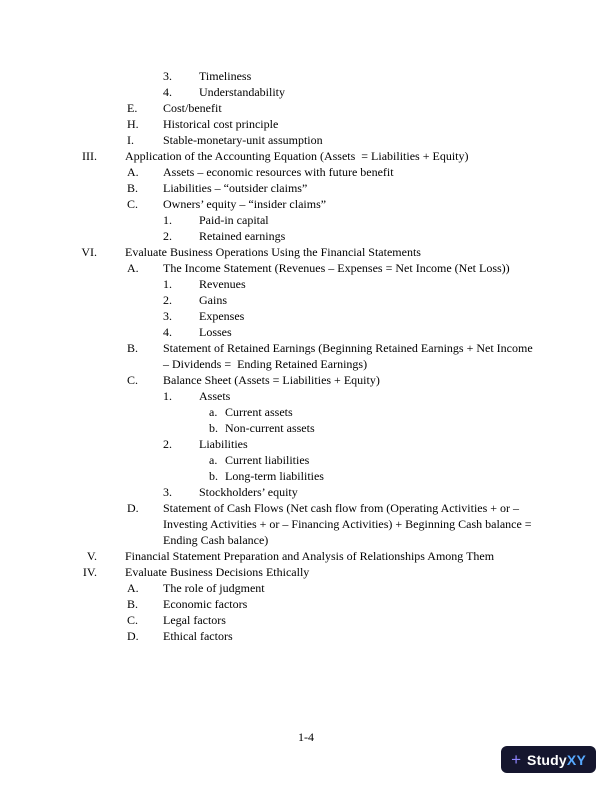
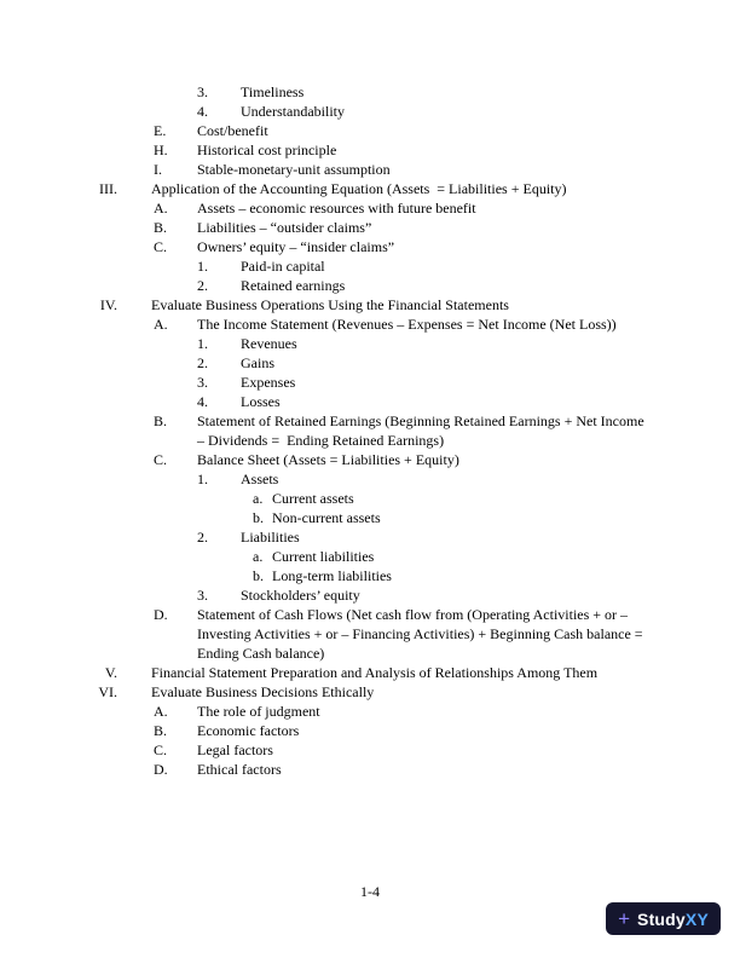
  3.
  Timeliness
  4.
  Understandability
  E.
  Cost/benefit
  H.
  Historical cost principle
  I.
  Stable-monetary-unit assumption
  III.
  Application of the Accounting Equation (Assets = Liabilities + Equity)
  A.
  Assets – economic resources with future benefit
  B.
  Liabilities – “outsider claims”
  C.
  Owners’ equity – “insider claims”
  1.
  Paid-in capital
  2.
  Retained earnings
- VI.
+ IV.
  Evaluate Business Operations Using the Financial Statements
  A.
  The Income Statement (Revenues – Expenses = Net Income (Net Loss))
  1.
  Revenues
  2.
  Gains
  3.
  Expenses
  4.
  Losses
  B.
  Statement of Retained Earnings (Beginning Retained Earnings + Net Income – Dividends = Ending Retained Earnings)
  C.
  Balance Sheet (Assets = Liabilities + Equity)
  1.
  Assets
  a.
  Current assets
  b.
  Non-current assets
  2.
  Liabilities
  a.
  Current liabilities
  b.
  Long-term liabilities
  3.
  Stockholders’ equity
  D.
  Statement of Cash Flows (Net cash flow from (Operating Activities + or – Investing Activities + or – Financing Activities) + Beginning Cash balance = Ending Cash balance)
  V.
  Financial Statement Preparation and Analysis of Relationships Among Them
- IV.
+ VI.
  Evaluate Business Decisions Ethically
  A.
  The role of judgment
  B.
  Economic factors
  C.
  Legal factors
  D.
  Ethical factors
  1-4
  +
  StudyXY
